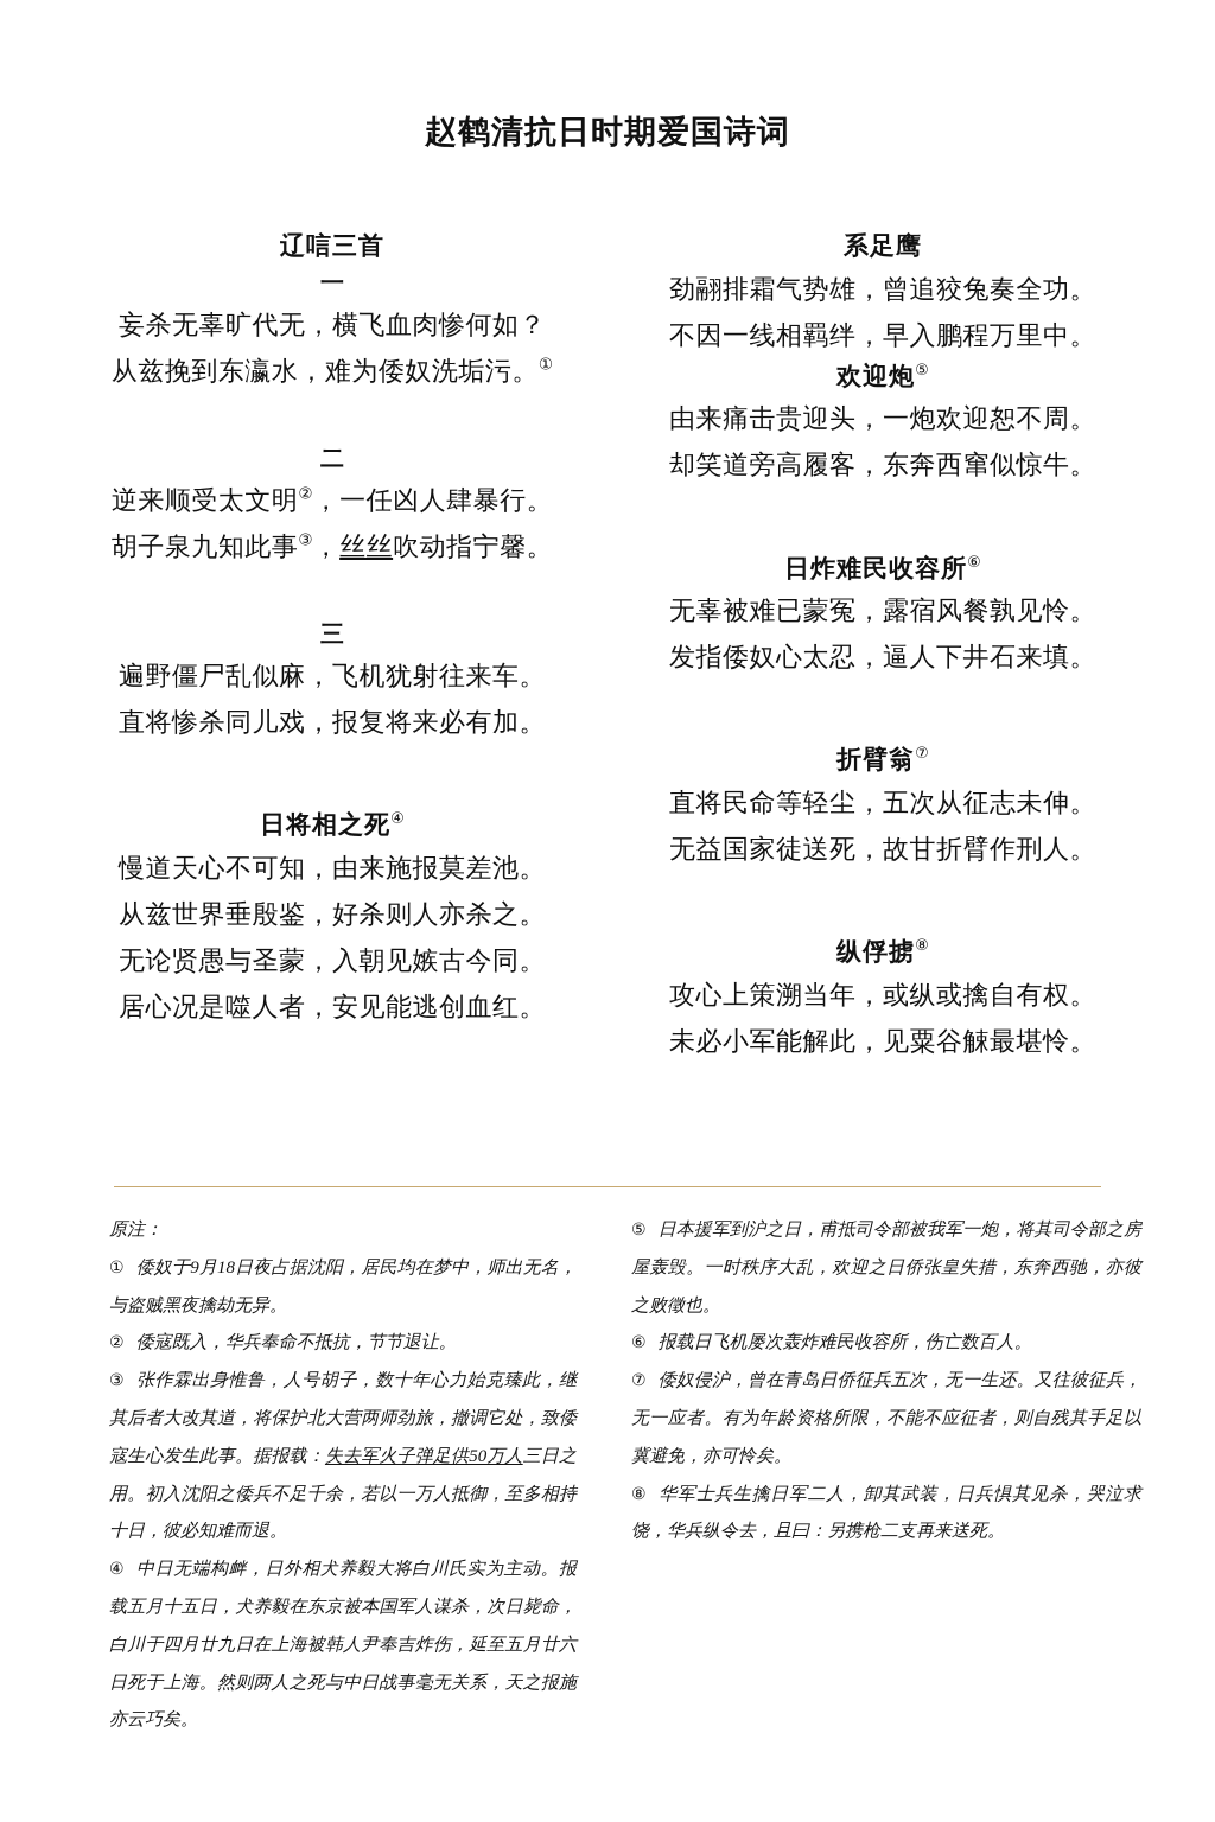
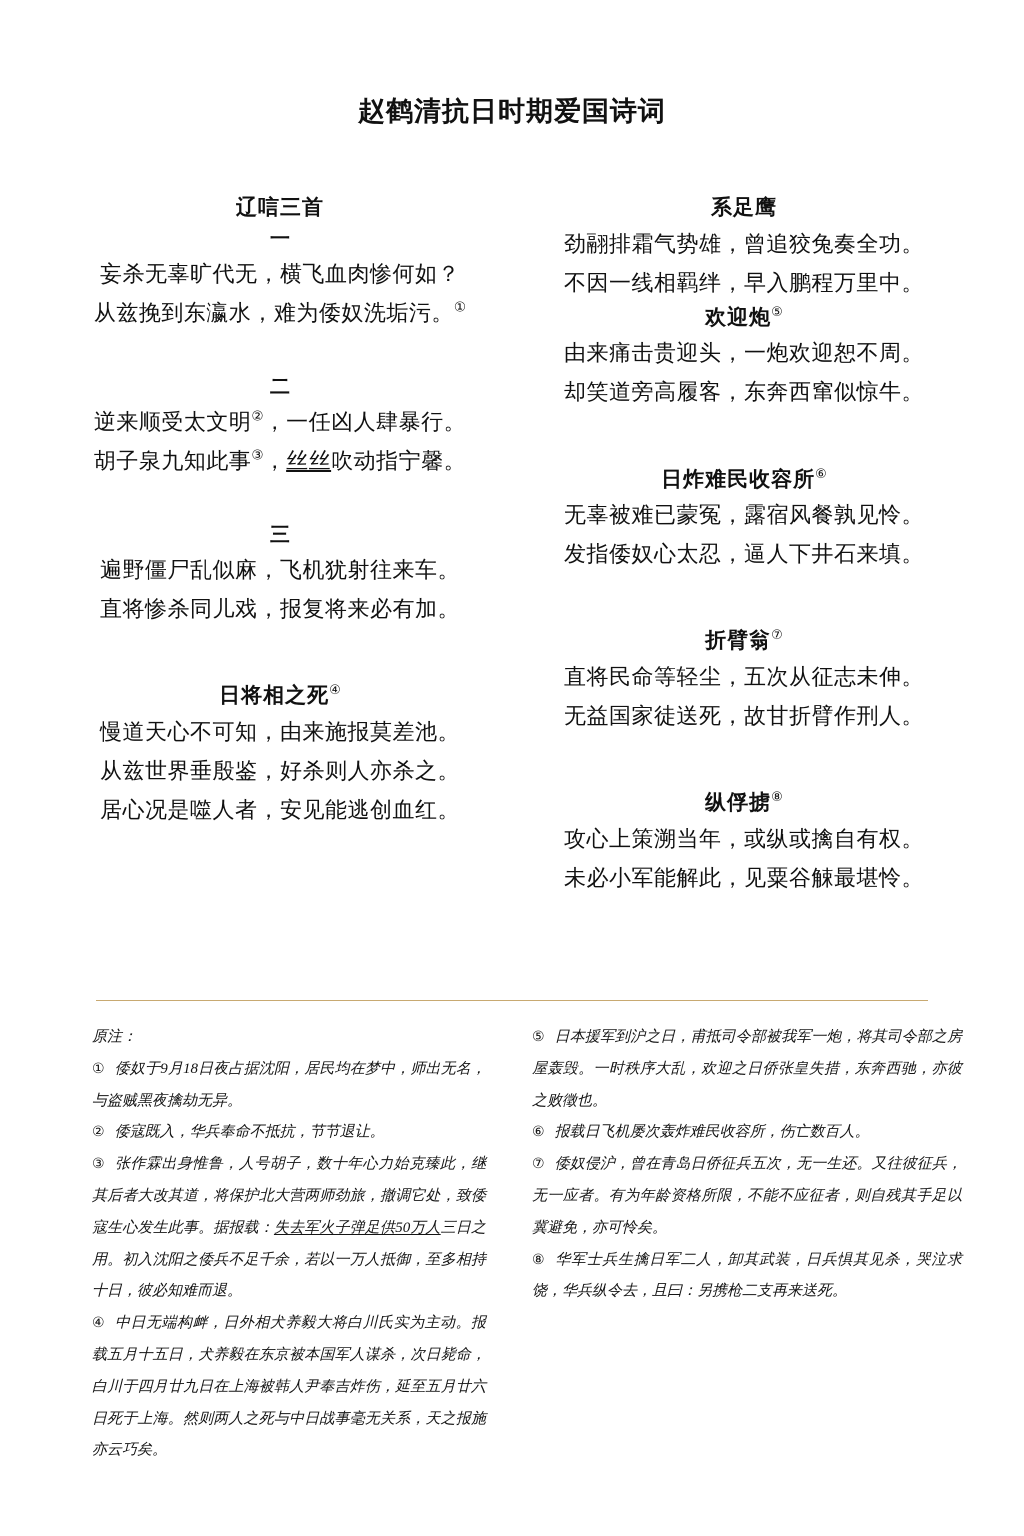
  赵鹤清抗日时期爱国诗词
  辽唁三首
  一
  妄杀无辜旷代无，横飞血肉惨何如？
  从兹挽到东瀛水，难为倭奴洗垢污。①
  二
  逆来顺受太文明②，一任凶人肆暴行。
  胡子泉九知此事③，丝丝吹动指宁馨。
  三
  遍野僵尸乱似麻，飞机犹射往来车。
  直将惨杀同儿戏，报复将来必有加。
  日将相之死④
  慢道天心不可知，由来施报莫差池。
  从兹世界垂殷鉴，好杀则人亦杀之。
- 无论贤愚与圣蒙，入朝见嫉古今同。
  居心况是噬人者，安见能逃创血红。
  系足鹰
  劲翮排霜气势雄，曾追狡兔奏全功。
  不因一线相羁绊，早入鹏程万里中。
  欢迎炮⑤
  由来痛击贵迎头，一炮欢迎恕不周。
  却笑道旁高履客，东奔西窜似惊牛。
  日炸难民收容所⑥
  无辜被难已蒙冤，露宿风餐孰见怜。
  发指倭奴心太忍，逼人下井石来填。
  折臂翁⑦
  直将民命等轻尘，五次从征志未伸。
  无益国家徒送死，故甘折臂作刑人。
  纵俘掳⑧
  攻心上策溯当年，或纵或擒自有权。
  未必小军能解此，见粟谷觫最堪怜。
  原注：
  ① 倭奴于9月18日夜占据沈阳，居民均在梦中，师出无名，与盗贼黑夜擒劫无异。
  ② 倭寇既入，华兵奉命不抵抗，节节退让。
  ③ 张作霖出身惟鲁，人号胡子，数十年心力始克臻此，继其后者大改其道，将保护北大营两师劲旅，撤调它处，致倭寇生心发生此事。据报载：失去军火子弹足供50万人三日之用。初入沈阳之倭兵不足千余，若以一万人抵御，至多相持十日，彼必知难而退。
  ④ 中日无端构衅，日外相犬养毅大将白川氏实为主动。报载五月十五日，犬养毅在东京被本国军人谋杀，次日毙命，白川于四月廿九日在上海被韩人尹奉吉炸伤，延至五月廿六日死于上海。然则两人之死与中日战事毫无关系，天之报施亦云巧矣。
  ⑤ 日本援军到沪之日，甫抵司令部被我军一炮，将其司令部之房屋轰毁。一时秩序大乱，欢迎之日侨张皇失措，东奔西驰，亦彼之败徵也。
  ⑥ 报载日飞机屡次轰炸难民收容所，伤亡数百人。
  ⑦ 倭奴侵沪，曾在青岛日侨征兵五次，无一生还。又往彼征兵，无一应者。有为年龄资格所限，不能不应征者，则自残其手足以冀避免，亦可怜矣。
  ⑧ 华军士兵生擒日军二人，卸其武装，日兵惧其见杀，哭泣求饶，华兵纵令去，且曰：另携枪二支再来送死。
